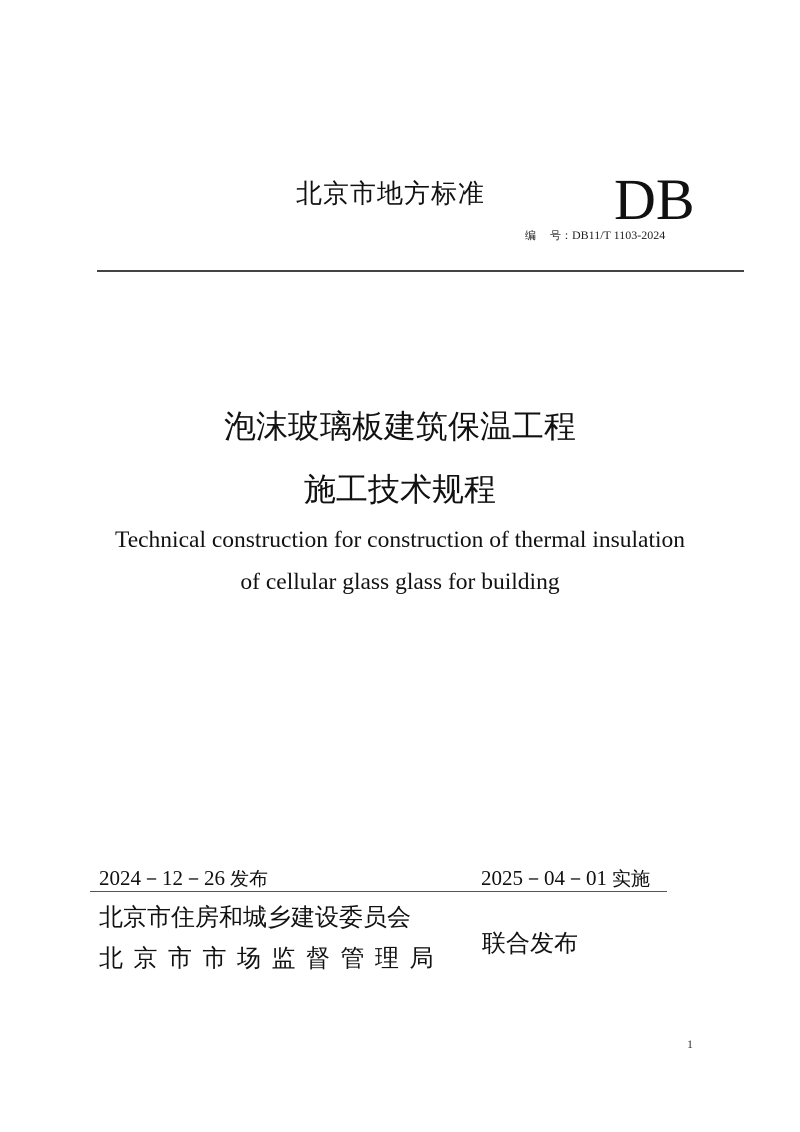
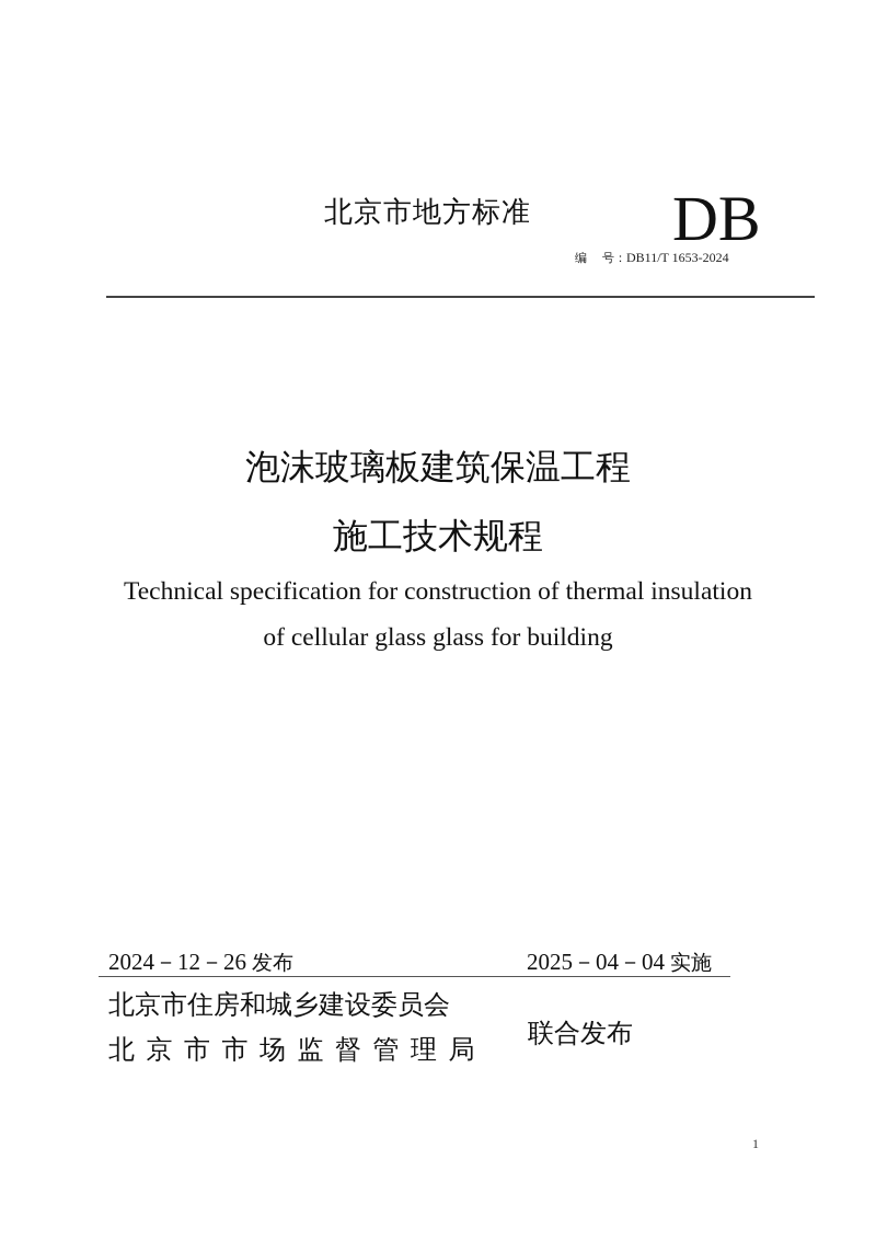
  北京市地方标准
  DB
- 编 号：DB11/T 1103-2024
+ 编 号：DB11/T 1653-2024
  泡沫玻璃板建筑保温工程
  施工技术规程
- Technical construction for construction of thermal insulation
+ Technical specification for construction of thermal insulation
  of cellular glass glass for building
  2024－12－26 发布
- 2025－04－01 实施
+ 2025－04－04 实施
  北京市住房和城乡建设委员会
  北京市市场监督管理局
  联合发布
  1
